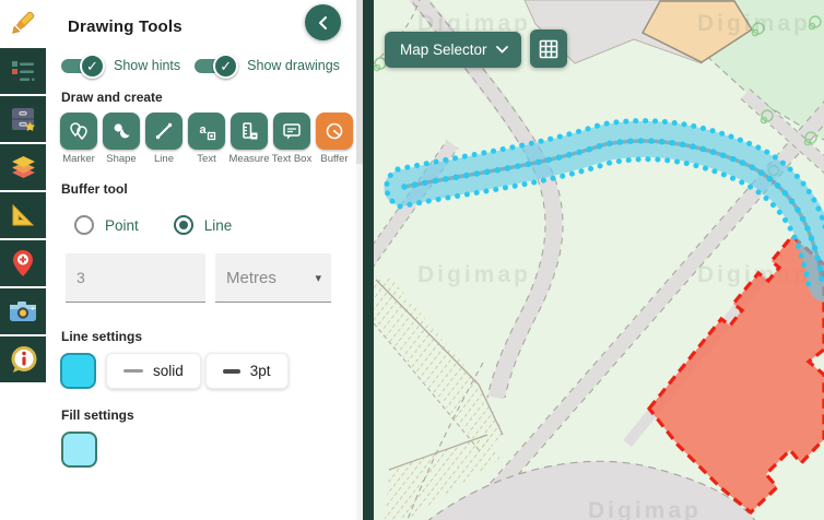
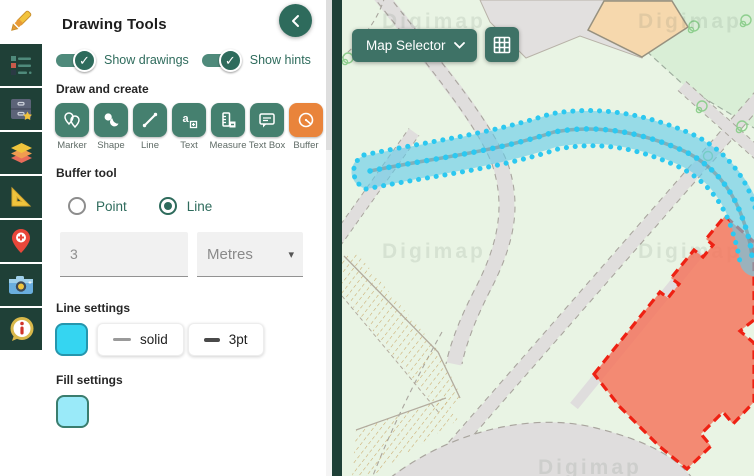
  Drawing Tools
  ✓
- Show hints
+ Show drawings
  ✓
- Show drawings
+ Show hints
  Draw and create
  Marker
  Shape
  Line
  a
  Text
  Measure
  Text Box
  Buffer
  Buffer tool
  Point
  Line
  3
  Metres
  ▾
  Line settings
  solid
  3pt
  Fill settings
  Digimap
  Digimap
  Digimap
  Map Selector
